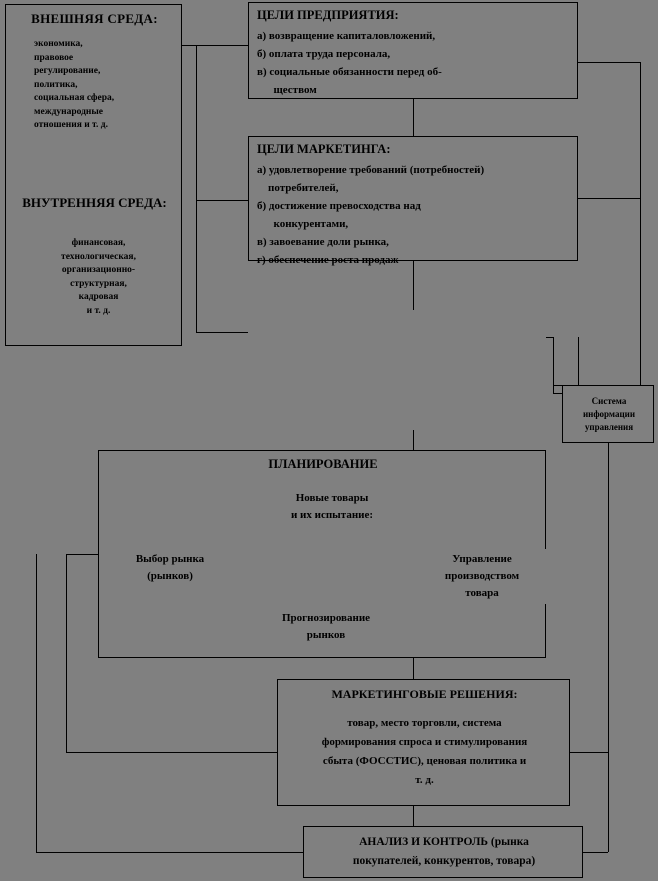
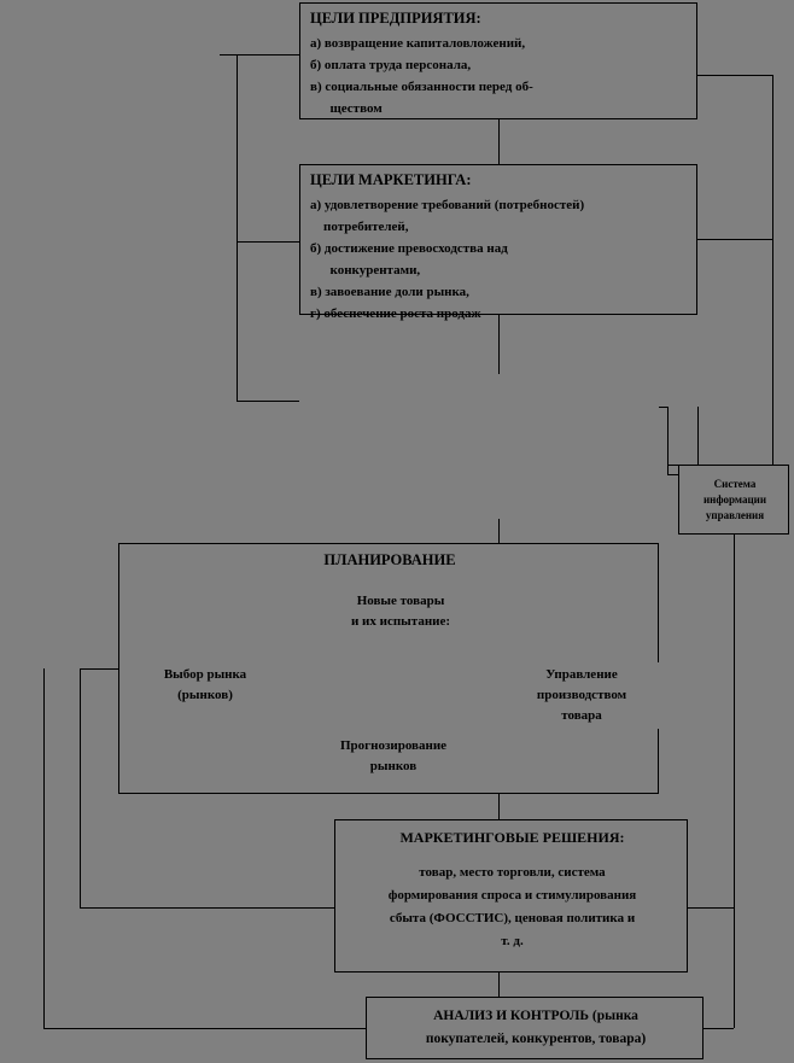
- ВНЕШНЯЯ СРЕДА:
- экономика,
- правовое
- регулирование,
- политика,
- социальная сфера,
- международные
- отношения и т. д.
- ВНУТРЕННЯЯ СРЕДА:
- финансовая,
- технологическая,
- организационно-
- структурная,
- кадровая
- и т. д.
  ЦЕЛИ ПРЕДПРИЯТИЯ:
  а) возвращение капиталовложений,
  б) оплата труда персонала,
  в) социальные обязанности перед об-
  ществом
  ЦЕЛИ МАРКЕТИНГА:
  а) удовлетворение требований (потребностей)
  потребителей,
  б) достижение превосходства над
  конкурентами,
  в) завоевание доли рынка,
  г) обеспечение роста продаж
  Система
  информации
  управления
  ПЛАНИРОВАНИЕ
  Новые товары
  и их испытание:
  Выбор рынка
  (рынков)
  Управление
  производством
  товара
  Прогнозирование
  рынков
  МАРКЕТИНГОВЫЕ РЕШЕНИЯ:
  товар, место торговли, система
  формирования спроса и стимулирования
  сбыта (ФОССТИС), ценовая политика и
  т. д.
  АНАЛИЗ И КОНТРОЛЬ (рынка
  покупателей, конкурентов, товара)
